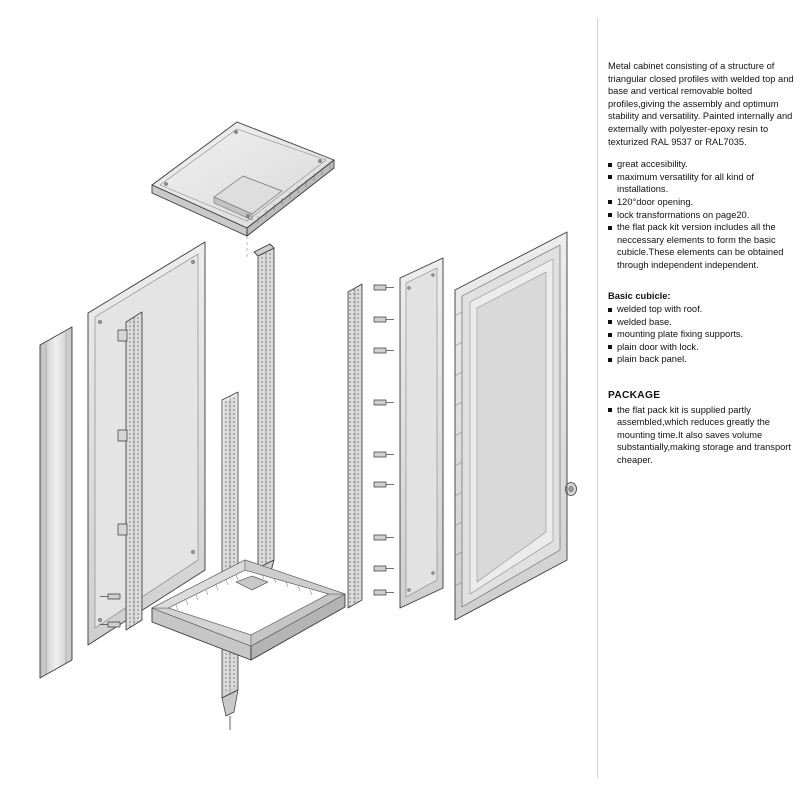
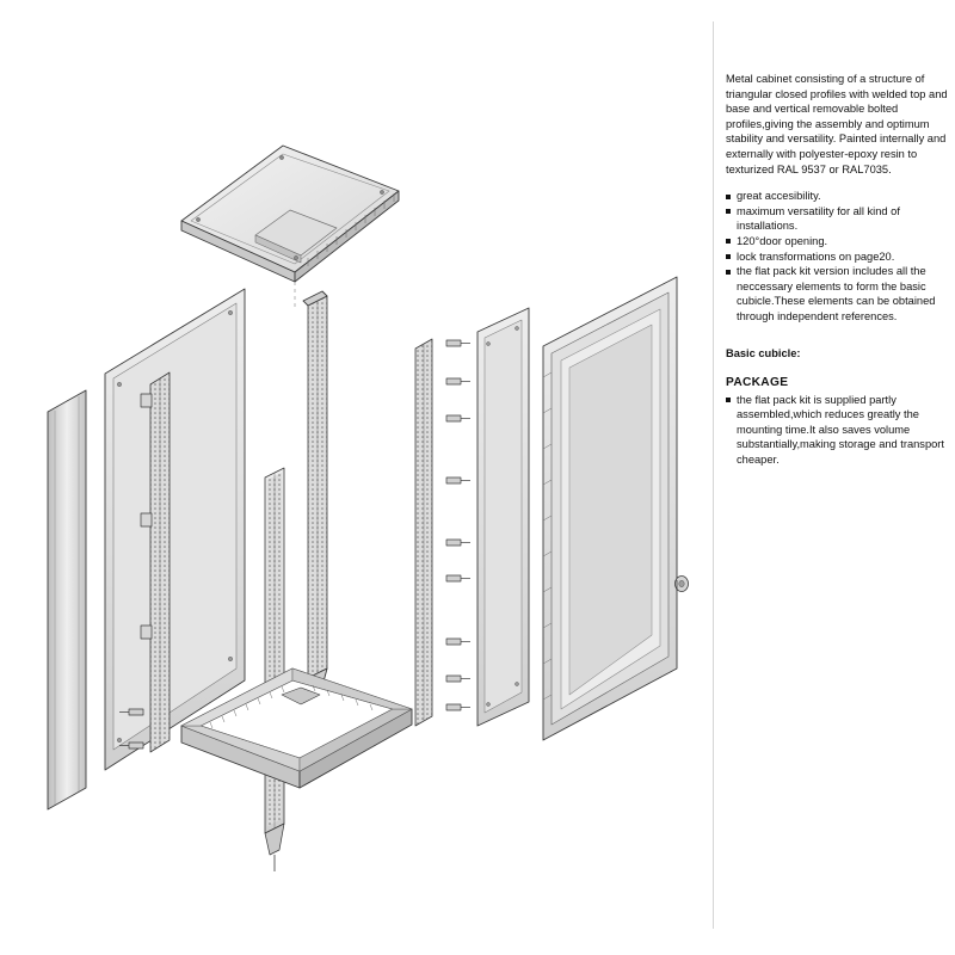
  Metal cabinet consisting of a structure of triangular closed profiles with welded top and base and vertical removable bolted profiles,giving the assembly and optimum stability and versatility. Painted internally and externally with polyester-epoxy resin to texturized RAL 9537 or RAL7035.
  great accesibility.
  maximum versatility for all kind of installations.
  120°door opening.
  lock transformations on page20.
- the flat pack kit version includes all the neccessary elements to form the basic cubicle.These elements can be obtained through independent independent.
+ the flat pack kit version includes all the neccessary elements to form the basic cubicle.These elements can be obtained through independent references.
  Basic cubicle:
- welded top with roof.
- welded base.
- mounting plate fixing supports.
- plain door with lock.
- plain back panel.
  PACKAGE
  the flat pack kit is supplied partly assembled,which reduces greatly the mounting time.It also saves volume substantially,making storage and transport cheaper.
